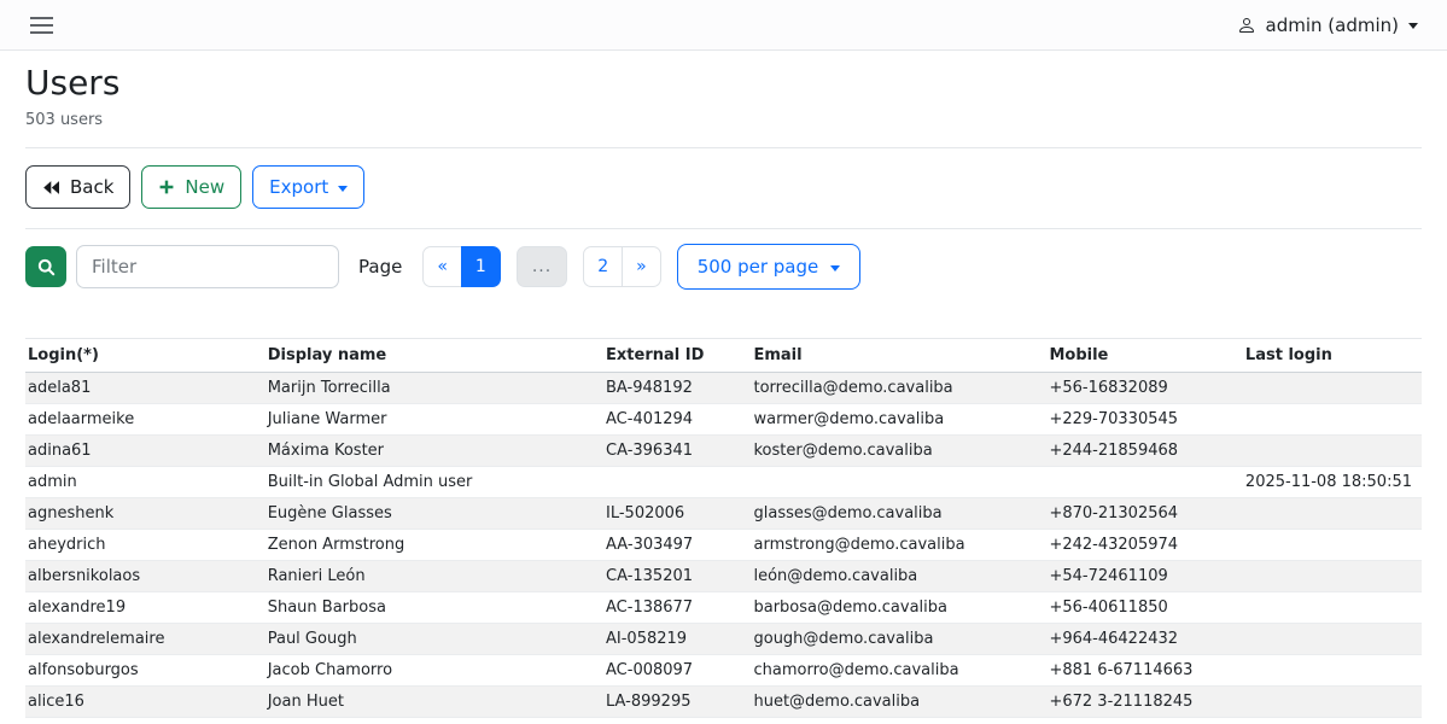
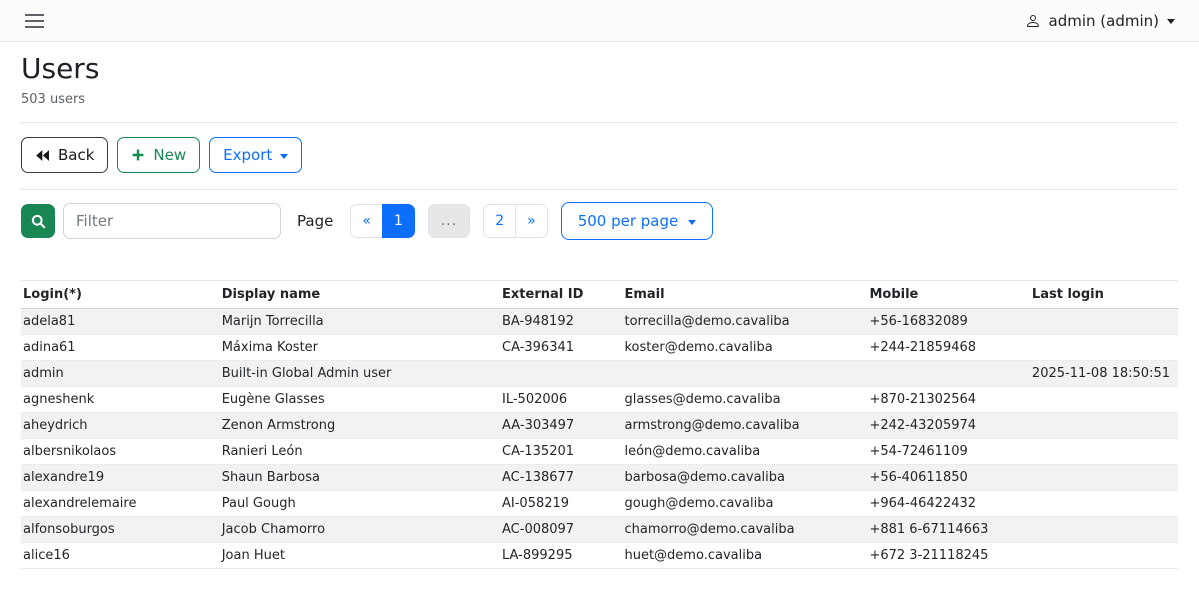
  admin (admin)
  Users
  503 users
  Back
  New
  Export
  Filter
  Page
  «
  1
  ...
  2
  »
  500 per page
  Login(*)	Display name	External ID	Email	Mobile	Last login
  adela81	Marijn Torrecilla	BA-948192	torrecilla@demo.cavaliba	+56-16832089
- adelaarmeike	Juliane Warmer	AC-401294	warmer@demo.cavaliba	+229-70330545
  adina61	Máxima Koster	CA-396341	koster@demo.cavaliba	+244-21859468
  admin	Built-in Global Admin user				2025-11-08 18:50:51
  agneshenk	Eugène Glasses	IL-502006	glasses@demo.cavaliba	+870-21302564
  aheydrich	Zenon Armstrong	AA-303497	armstrong@demo.cavaliba	+242-43205974
  albersnikolaos	Ranieri León	CA-135201	león@demo.cavaliba	+54-72461109
  alexandre19	Shaun Barbosa	AC-138677	barbosa@demo.cavaliba	+56-40611850
  alexandrelemaire	Paul Gough	AI-058219	gough@demo.cavaliba	+964-46422432
  alfonsoburgos	Jacob Chamorro	AC-008097	chamorro@demo.cavaliba	+881 6-67114663
  alice16	Joan Huet	LA-899295	huet@demo.cavaliba	+672 3-21118245
